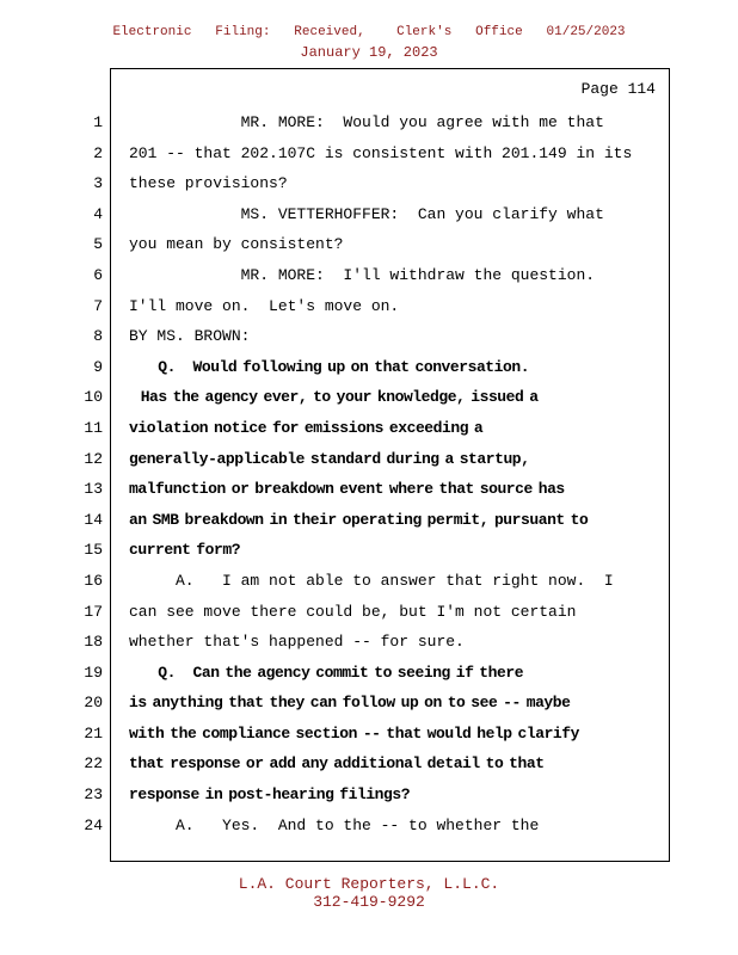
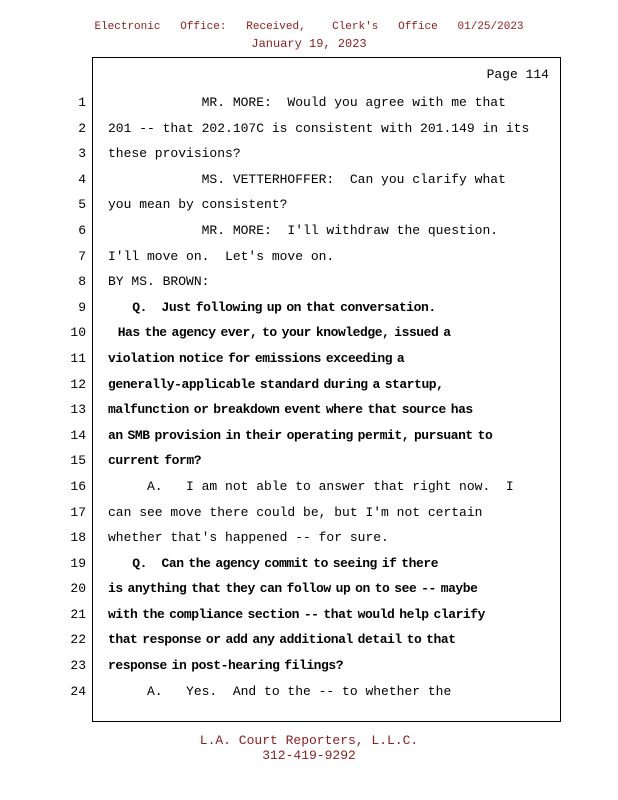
- Electronic Filing: Received, Clerk's Office 01/25/2023
+ Electronic Office: Received, Clerk's Office 01/25/2023
  January 19, 2023
  Page 114
  1
  MR. MORE: Would you agree with me that
  2
  201 -- that 202.107C is consistent with 201.149 in its
  3
  these provisions?
  4
  MS. VETTERHOFFER: Can you clarify what
  5
  you mean by consistent?
  6
  MR. MORE: I'll withdraw the question.
  7
  I'll move on. Let's move on.
  8
  BY MS. BROWN:
  9
- Q. Would following up on that conversation.
+ Q. Just following up on that conversation.
  10
  Has the agency ever, to your knowledge, issued a
  11
  violation notice for emissions exceeding a
  12
  generally-applicable standard during a startup,
  13
  malfunction or breakdown event where that source has
  14
- an SMB breakdown in their operating permit, pursuant to
+ an SMB provision in their operating permit, pursuant to
  15
  current form?
  16
  A. I am not able to answer that right now. I
  17
  can see move there could be, but I'm not certain
  18
  whether that's happened -- for sure.
  19
  Q. Can the agency commit to seeing if there
  20
  is anything that they can follow up on to see -- maybe
  21
  with the compliance section -- that would help clarify
  22
  that response or add any additional detail to that
  23
  response in post-hearing filings?
  24
  A. Yes. And to the -- to whether the
  L.A. Court Reporters, L.L.C.
  312-419-9292
